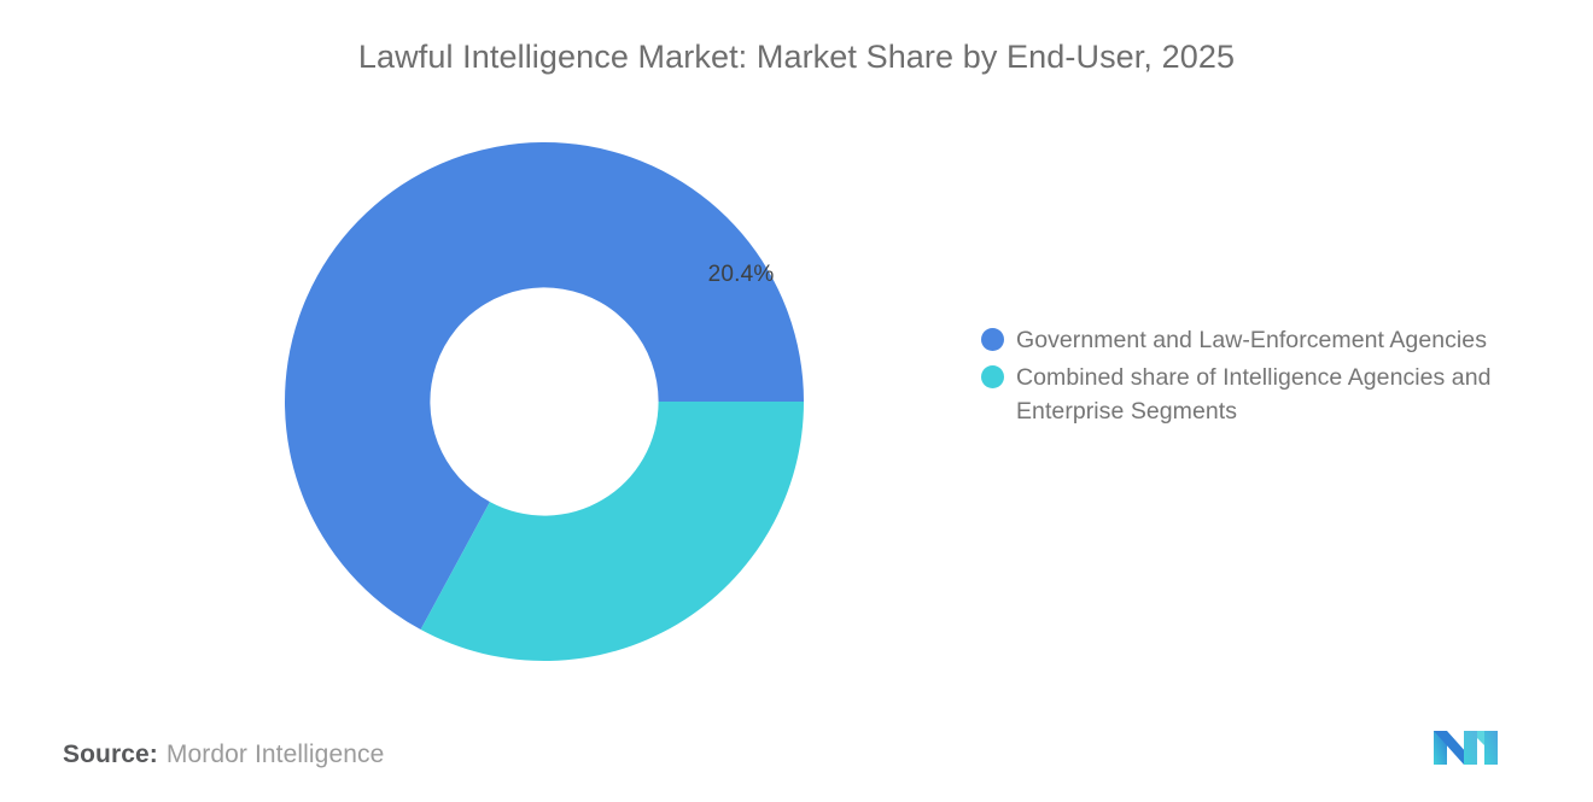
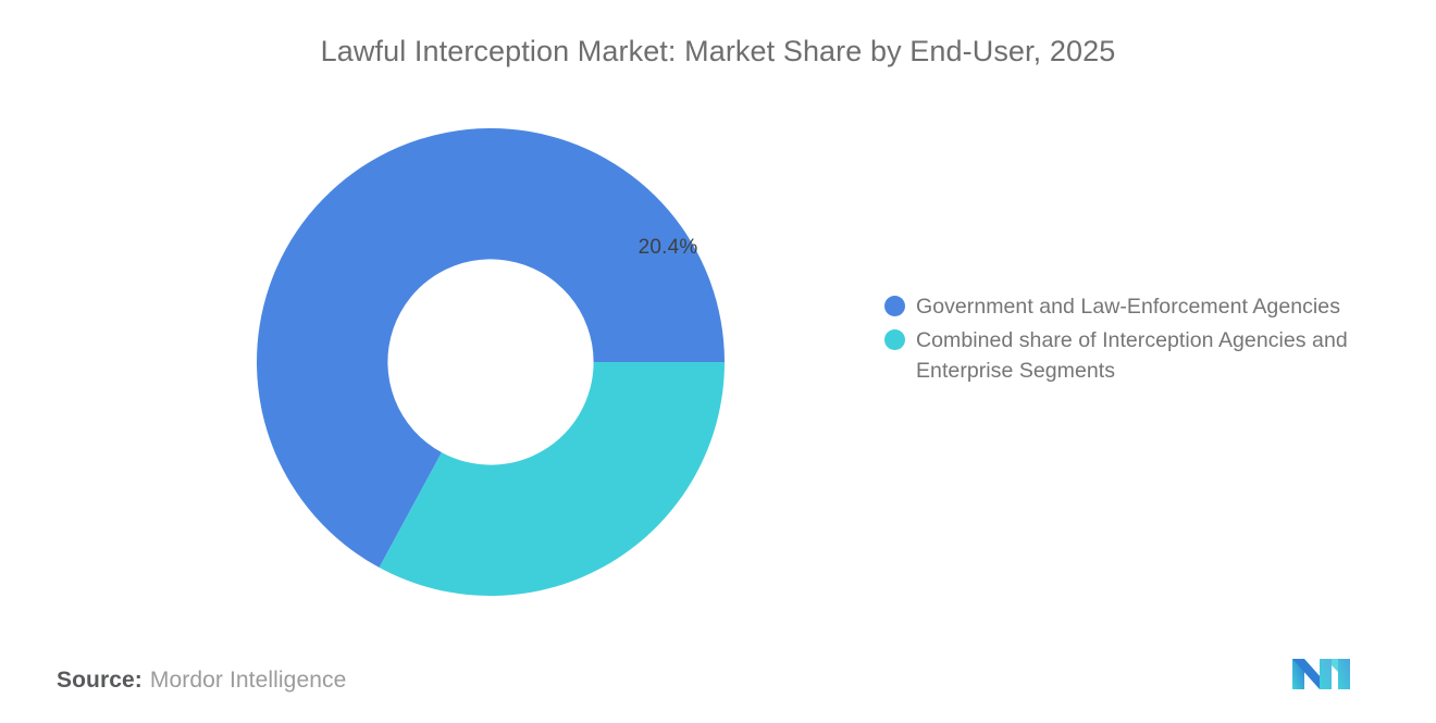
- Lawful Intelligence Market: Market Share by End-User, 2025
+ Lawful Interception Market: Market Share by End-User, 2025
  20.4%
  Government and Law-Enforcement Agencies
- Combined share of Intelligence Agencies and Enterprise Segments
+ Combined share of Interception Agencies and Enterprise Segments
  Source: Mordor Intelligence
